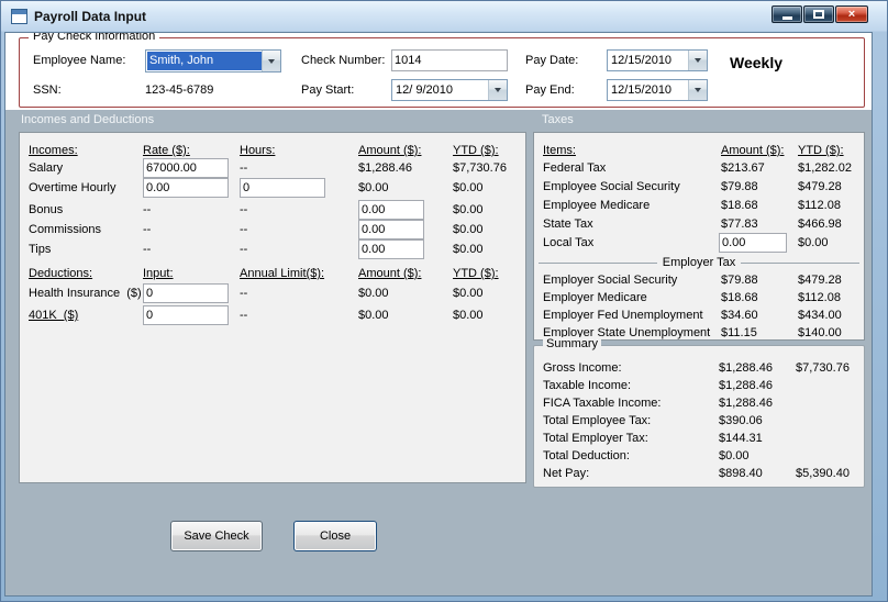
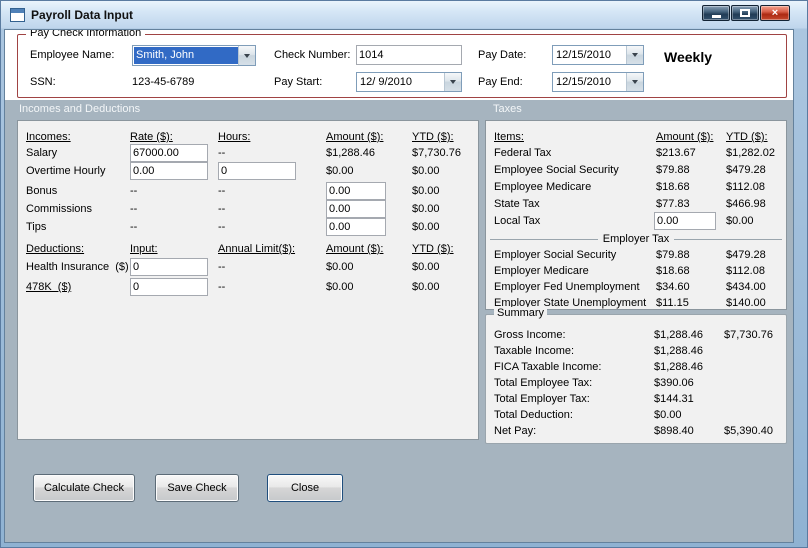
  Payroll Data Input
  ×
  Pay Check Information
  Employee Name:
  Smith, John
  Check Number:
  1014
  Pay Date:
  12/15/2010
  Weekly
  SSN:
  123-45-6789
  Pay Start:
  12/ 9/2010
  Pay End:
  12/15/2010
  Incomes and Deductions
  Taxes
  Incomes:
  Rate ($):
  Hours:
  Amount ($):
  YTD ($):
  Salary
  67000.00
  --
  $1,288.46
  $7,730.76
  Overtime Hourly
  0.00
  0
  $0.00
  $0.00
  Bonus
  --
  --
  0.00
  $0.00
  Commissions
  --
  --
  0.00
  $0.00
  Tips
  --
  --
  0.00
  $0.00
  Deductions:
  Input:
  Annual Limit($):
  Amount ($):
  YTD ($):
  Health Insurance ($)
  0
  --
  $0.00
  $0.00
- 401K ($)
+ 478K ($)
  0
  --
  $0.00
  $0.00
  Items:
  Amount ($):
  YTD ($):
  Federal Tax
  $213.67
  $1,282.02
  Employee Social Security
  $79.88
  $479.28
  Employee Medicare
  $18.68
  $112.08
  State Tax
  $77.83
  $466.98
  Local Tax
  0.00
  $0.00
  Employer Tax
  Employer Social Security
  $79.88
  $479.28
  Employer Medicare
  $18.68
  $112.08
  Employer Fed Unemployment
  $34.60
  $434.00
  Employer State Unemployment
  $11.15
  $140.00
  Summary
  Gross Income:
  $1,288.46
  $7,730.76
  Taxable Income:
  $1,288.46
  FICA Taxable Income:
  $1,288.46
  Total Employee Tax:
  $390.06
  Total Employer Tax:
  $144.31
  Total Deduction:
  $0.00
  Net Pay:
  $898.40
  $5,390.40
+ Calculate Check
  Save Check
  Close
